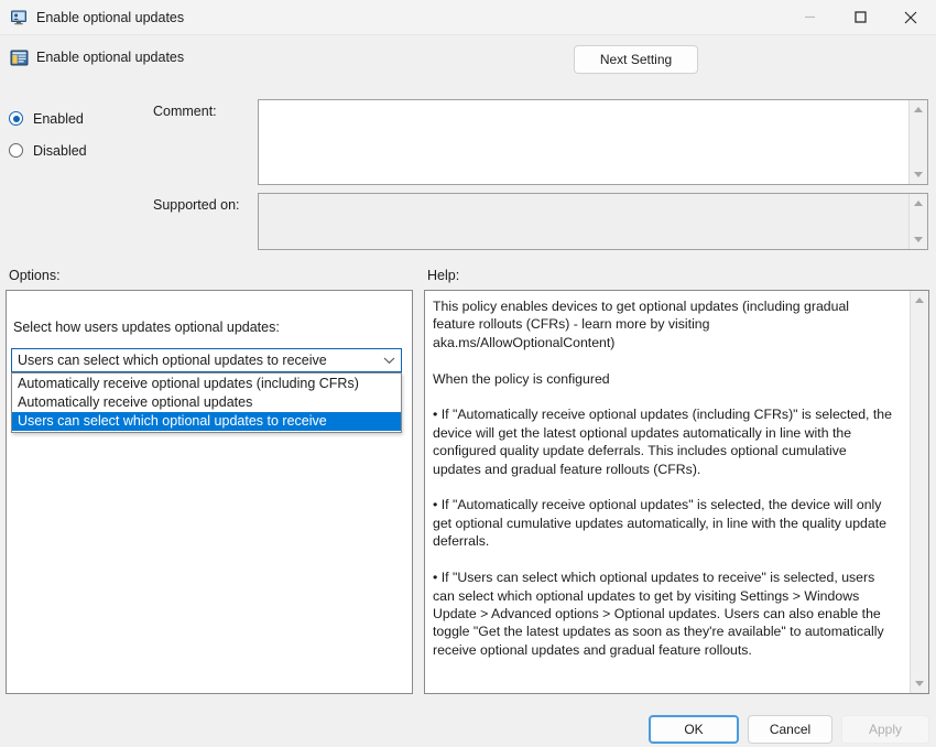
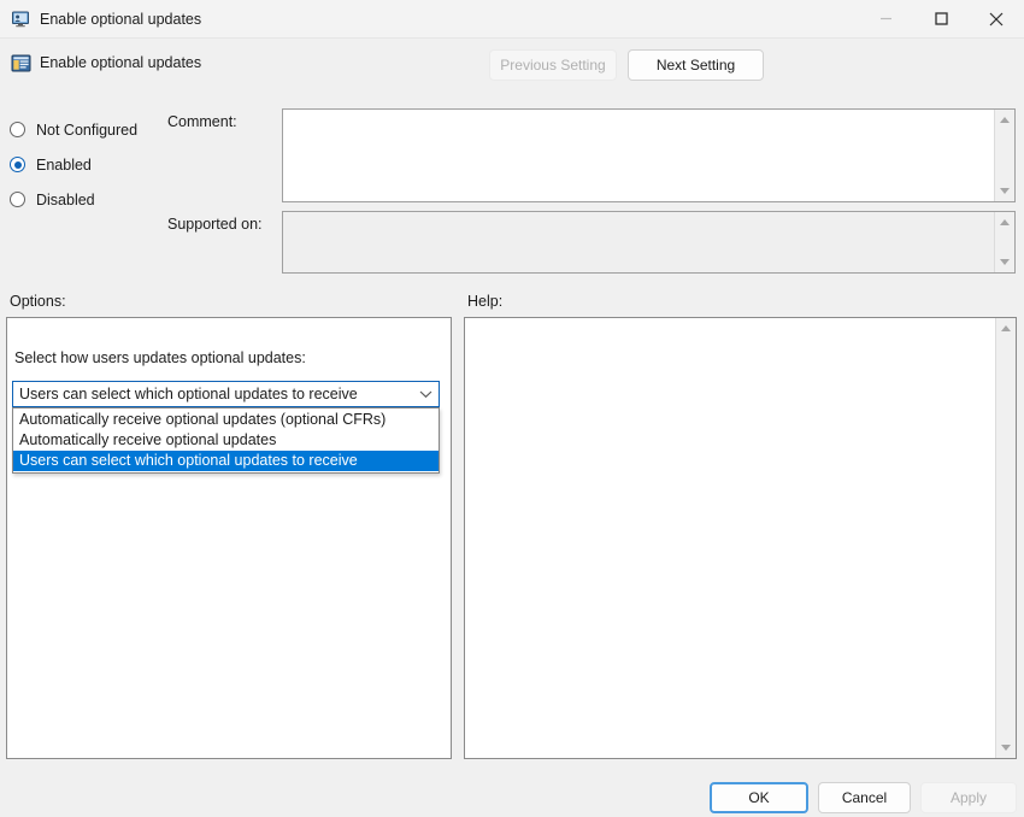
  Enable optional updates
  Enable optional updates
+ Previous Setting
  Next Setting
+ Not Configured
  Enabled
  Disabled
  Comment:
  Supported on:
  Options:
  Help:
  Select how users updates optional updates:
  Users can select which optional updates to receive
- Automatically receive optional updates (including CFRs)
+ Automatically receive optional updates (optional CFRs)
  Automatically receive optional updates
  Users can select which optional updates to receive
- This policy enables devices to get optional updates (including gradual feature rollouts (CFRs) - learn more by visiting aka.ms/AllowOptionalContent)
- When the policy is configured
- • If "Automatically receive optional updates (including CFRs)" is selected, the device will get the latest optional updates automatically in line with the configured quality update deferrals. This includes optional cumulative updates and gradual feature rollouts (CFRs).
- • If "Automatically receive optional updates" is selected, the device will only get optional cumulative updates automatically, in line with the quality update deferrals.
- • If "Users can select which optional updates to receive" is selected, users can select which optional updates to get by visiting Settings > Windows Update > Advanced options > Optional updates. Users can also enable the toggle "Get the latest updates as soon as they're available" to automatically receive optional updates and gradual feature rollouts.
  OK
  Cancel
  Apply
